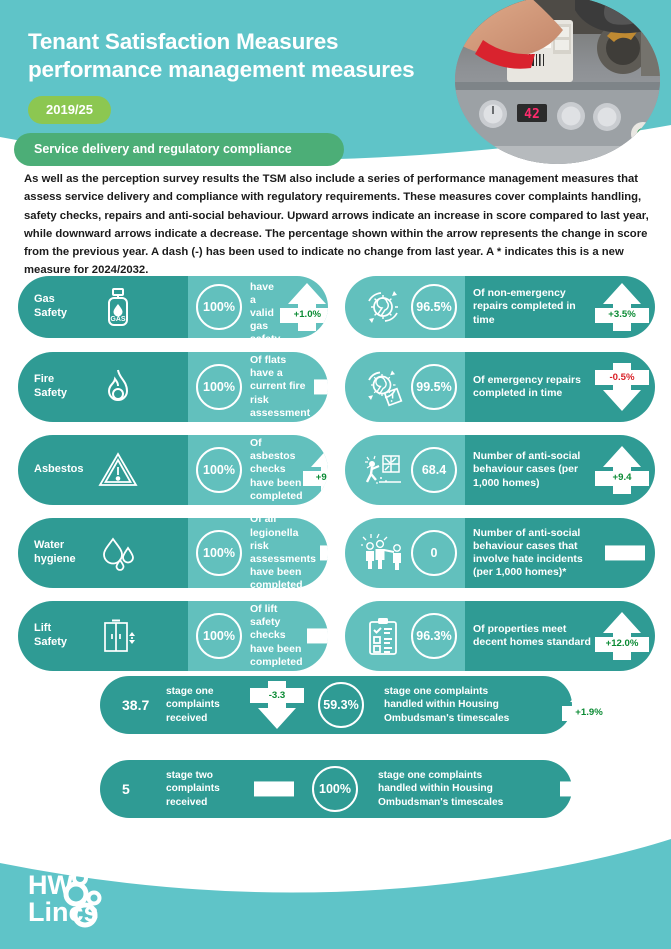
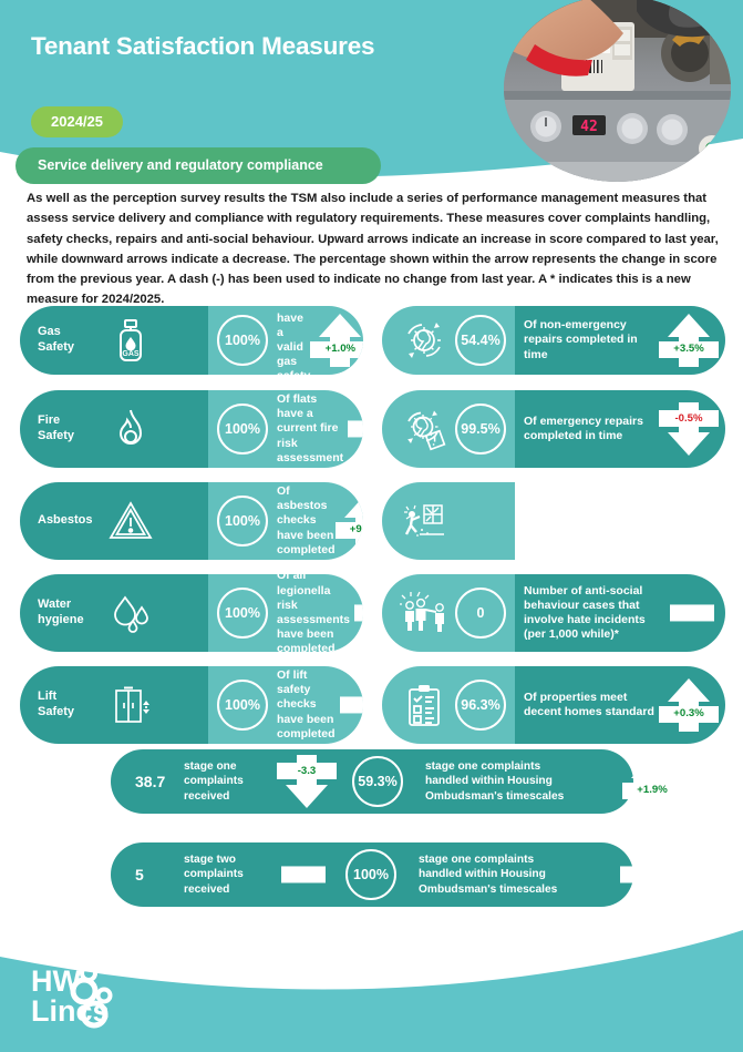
  42
  Tenant Satisfaction Measures
- performance management measures
- 2019/25
+ 2024/25
  Service delivery and regulatory compliance
- As well as the perception survey results the TSM also include a series of performance management measures that assess service delivery and compliance with regulatory requirements. These measures cover complaints handling, safety checks, repairs and anti-social behaviour. Upward arrows indicate an increase in score compared to last year, while downward arrows indicate a decrease. The percentage shown within the arrow represents the change in score from the previous year. A dash (-) has been used to indicate no change from last year. A * indicates this is a new measure for 2024/2032.
+ As well as the perception survey results the TSM also include a series of performance management measures that assess service delivery and compliance with regulatory requirements. These measures cover complaints handling, safety checks, repairs and anti-social behaviour. Upward arrows indicate an increase in score compared to last year, while downward arrows indicate a decrease. The percentage shown within the arrow represents the change in score from the previous year. A dash (-) has been used to indicate no change from last year. A * indicates this is a new measure for 2024/2025.
  Gas
  Safety
  100%
  +1.0%
  Fire
  Safety
  100%
  Of flats have a current fire risk assessment
  Asbestos
  100%
  Of asbestos checks have been completed
  Water
  hygiene
  100%
  Of all legionella risk assessments have been completed
  Lift
  Safety
  100%
  Of lift safety checks have been completed
- 96.5%
+ 54.4%
  Of non-emergency repairs completed in time
  +3.5%
  99.5%
  Of emergency repairs completed in time
  -0.5%
- 68.4
- Number of anti-social behaviour cases (per 1,000 homes)
- +9.4
  0
- Number of anti-social behaviour cases that involve hate incidents (per 1,000 homes)*
+ Number of anti-social behaviour cases that involve hate incidents (per 1,000 while)*
  96.3%
  Of properties meet decent homes standard
- +12.0%
+ +0.3%
  38.7
  stage one
  complaints
  received
  -3.3
  59.3%
  stage one complaints
  handled within Housing
  Ombudsman's timescales
  +1.9%
  5
  stage two
  complaints
  received
  100%
  stage one complaints
  handled within Housing
  Ombudsman's timescales
  HW
  Lins
